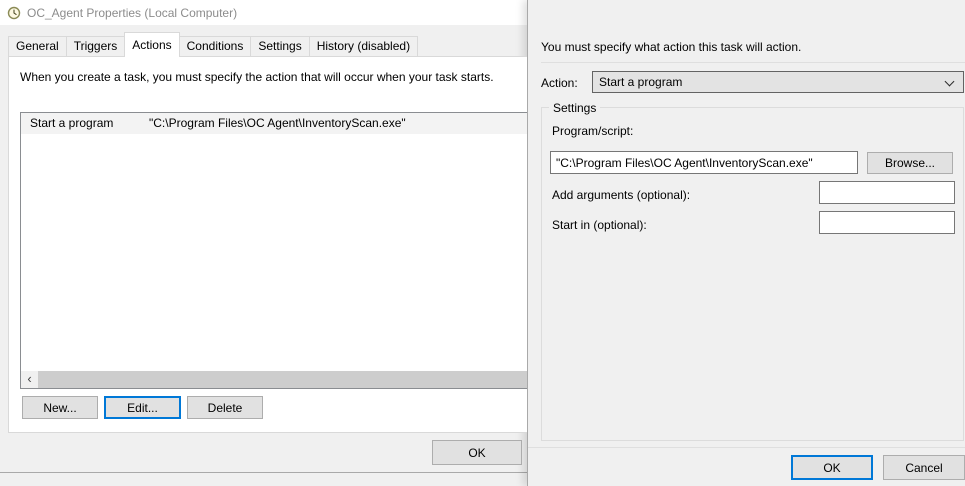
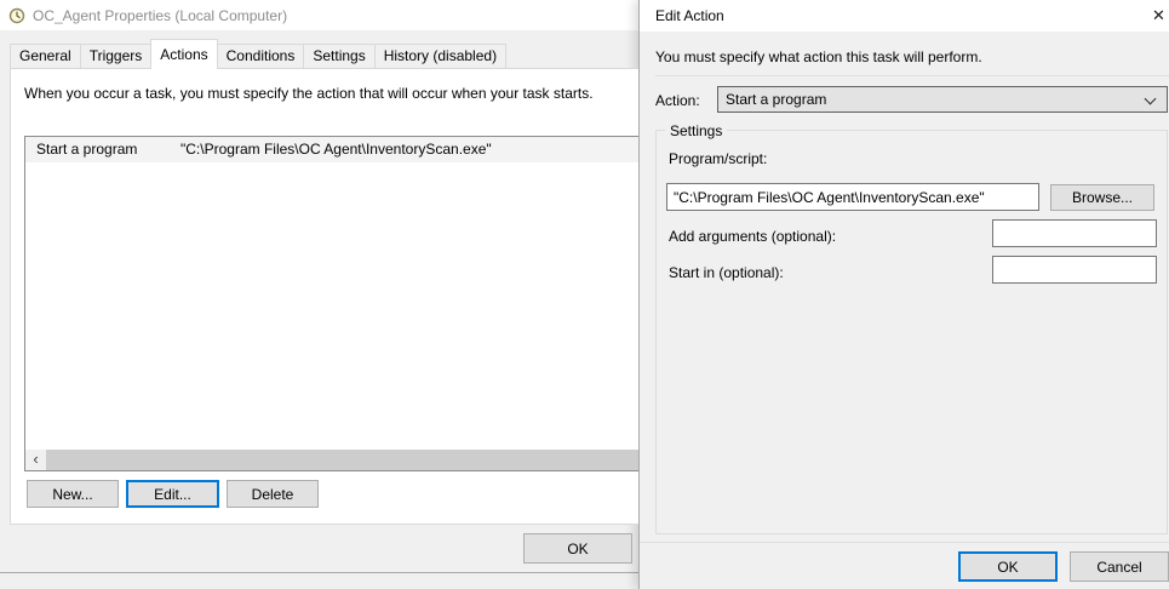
  OC_Agent Properties (Local Computer)
  General
  Triggers
  Actions
  Conditions
  Settings
  History (disabled)
- When you create a task, you must specify the action that will occur when your task starts.
+ When you occur a task, you must specify the action that will occur when your task starts.
  Start a program
  "C:\Program Files\OC Agent\InventoryScan.exe"
  ‹
  New...
  Edit...
  Delete
  OK
+ Edit Action
+ ✕
- You must specify what action this task will action.
+ You must specify what action this task will perform.
  Action:
  Start a program
  Settings
  Program/script:
  "C:\Program Files\OC Agent\InventoryScan.exe"
  Browse...
  Add arguments (optional):
  Start in (optional):
  OK
  Cancel
